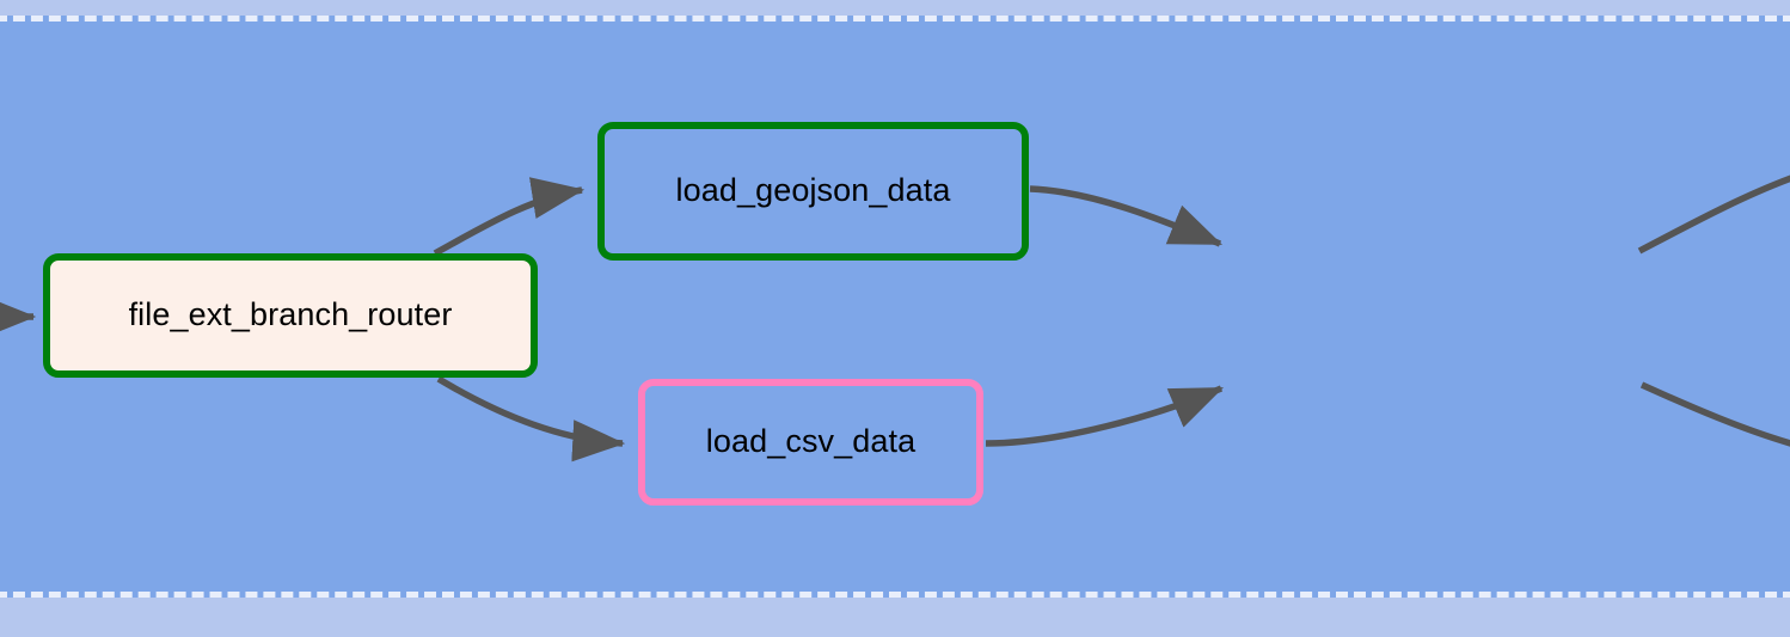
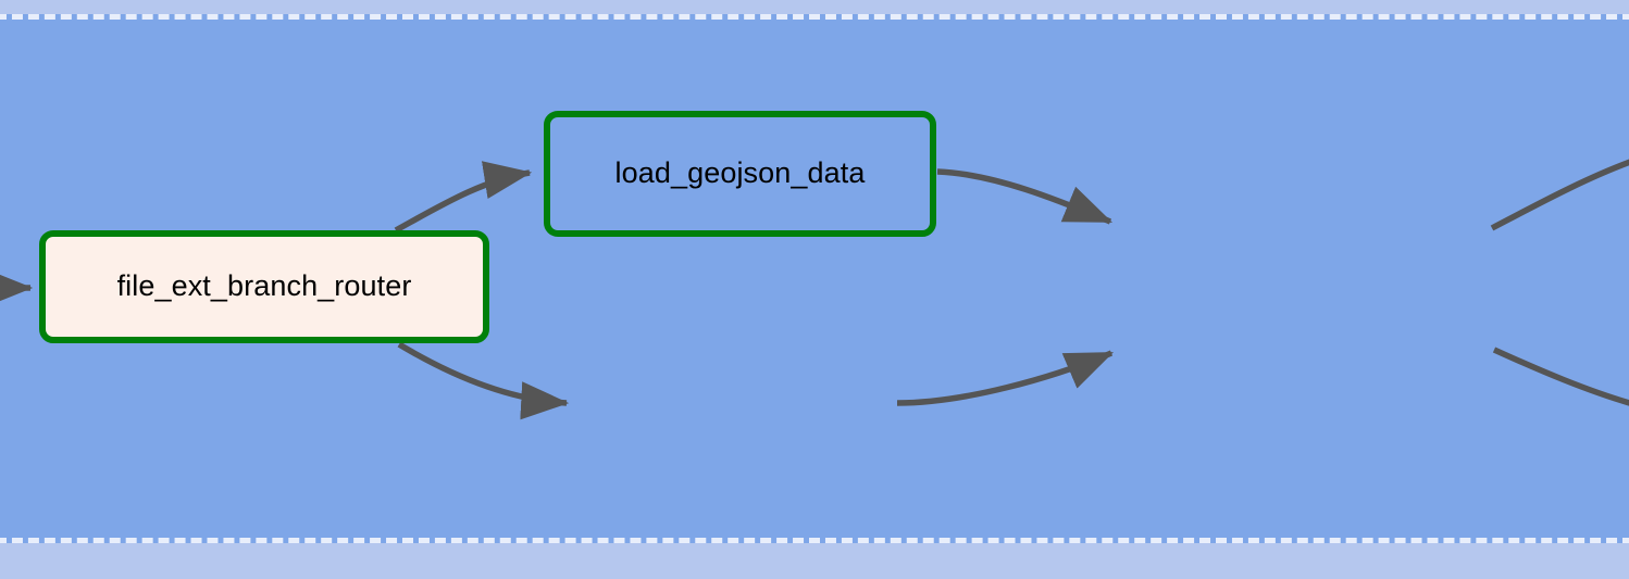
  file_ext_branch_router
  load_geojson_data
- load_csv_data
